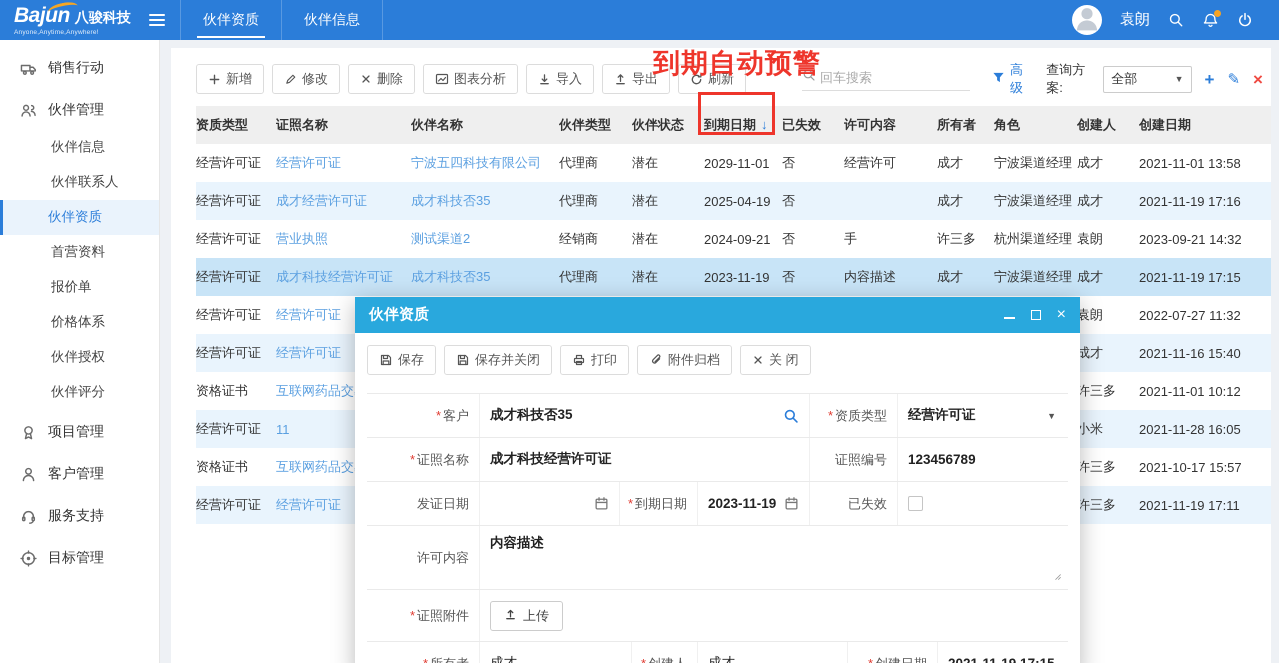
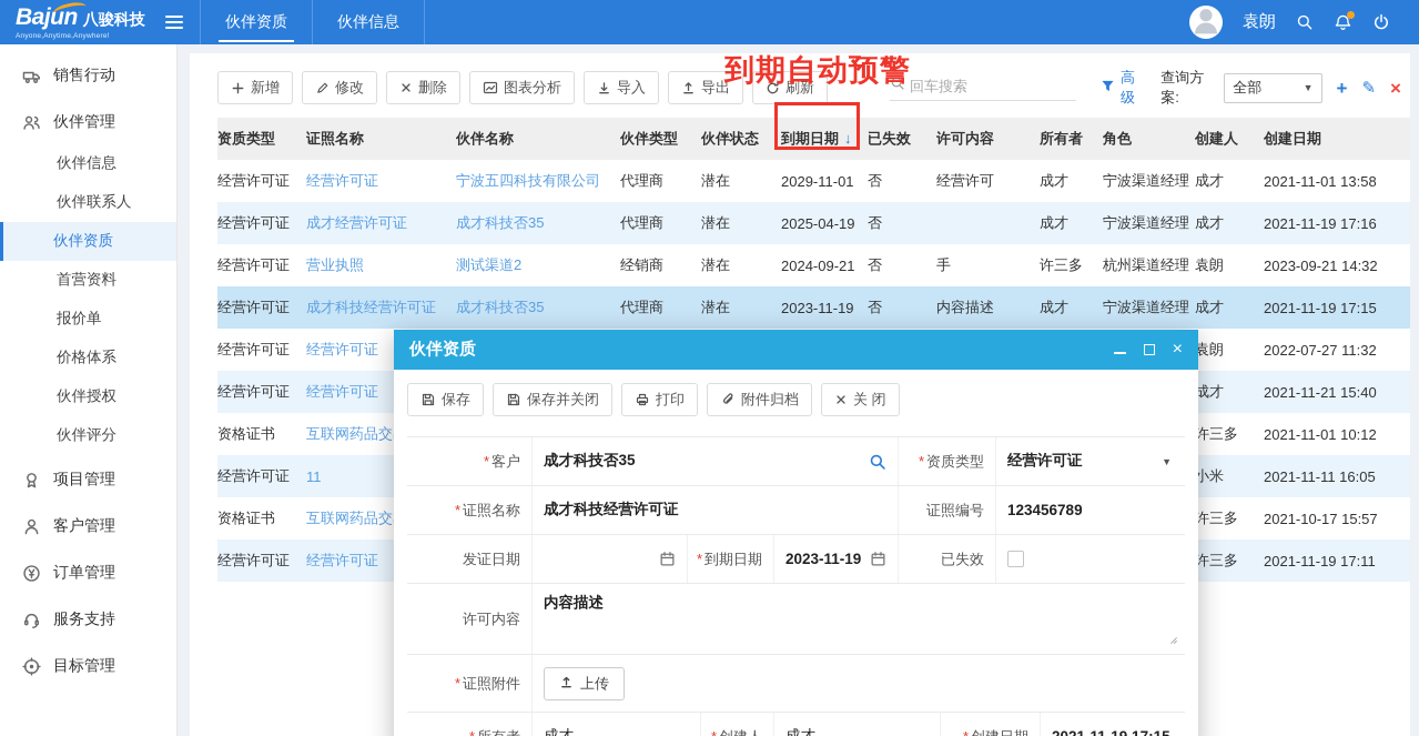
  Bajun
  八骏科技
  伙伴资质
  伙伴信息
  袁朗
  销售行动
  伙伴管理
  伙伴信息
  伙伴联系人
  伙伴资质
  首营资料
  报价单
  价格体系
  伙伴授权
  伙伴评分
  项目管理
  客户管理
+ 订单管理
  服务支持
  目标管理
  新增
  修改
  删除
  图表分析
  导入
  导出
  刷新
  回车搜索
  高级
  查询方案:
  全部
  ▼
  +
  ✎
  ×
  资质类型	证照名称	伙伴名称	伙伴类型	伙伴状态	到期日期 ↓	已失效	许可内容	所有者	角色	创建人	创建日期
  经营许可证	经营许可证	宁波五四科技有限公司	代理商	潜在	2029-11-01	否	经营许可	成才	宁波渠道经理	成才	2021-11-01 13:58
  经营许可证	成才经营许可证	成才科技否35	代理商	潜在	2025-04-19	否		成才	宁波渠道经理	成才	2021-11-19 17:16
  经营许可证	营业执照	测试渠道2	经销商	潜在	2024-09-21	否	手	许三多	杭州渠道经理	袁朗	2023-09-21 14:32
  经营许可证	成才科技经营许可证	成才科技否35	代理商	潜在	2023-11-19	否	内容描述	成才	宁波渠道经理	成才	2021-11-19 17:15
  经营许可证	经营许可证									袁朗	2022-07-27 11:32
- 经营许可证	经营许可证									成才	2021-11-16 15:40
+ 经营许可证	经营许可证									成才	2021-11-21 15:40
  资格证书	互联网药品交									许三多	2021-11-01 10:12
- 经营许可证	11									小米	2021-11-28 16:05
+ 经营许可证	11									小米	2021-11-11 16:05
  资格证书	互联网药品交									许三多	2021-10-17 15:57
  经营许可证	经营许可证									许三多	2021-11-19 17:11
  到期自动预警
  伙伴资质
  ×
  保存
  保存并关闭
  打印
  附件归档
  关 闭
  *
  客户
  成才科技否35
  *
  资质类型
  经营许可证
  ▼
  *
  证照名称
  成才科技经营许可证
  证照编号
  123456789
  发证日期
  *
  到期日期
  2023-11-19
  已失效
  许可内容
  内容描述
  *
  证照附件
  上传
  成才
  成才
